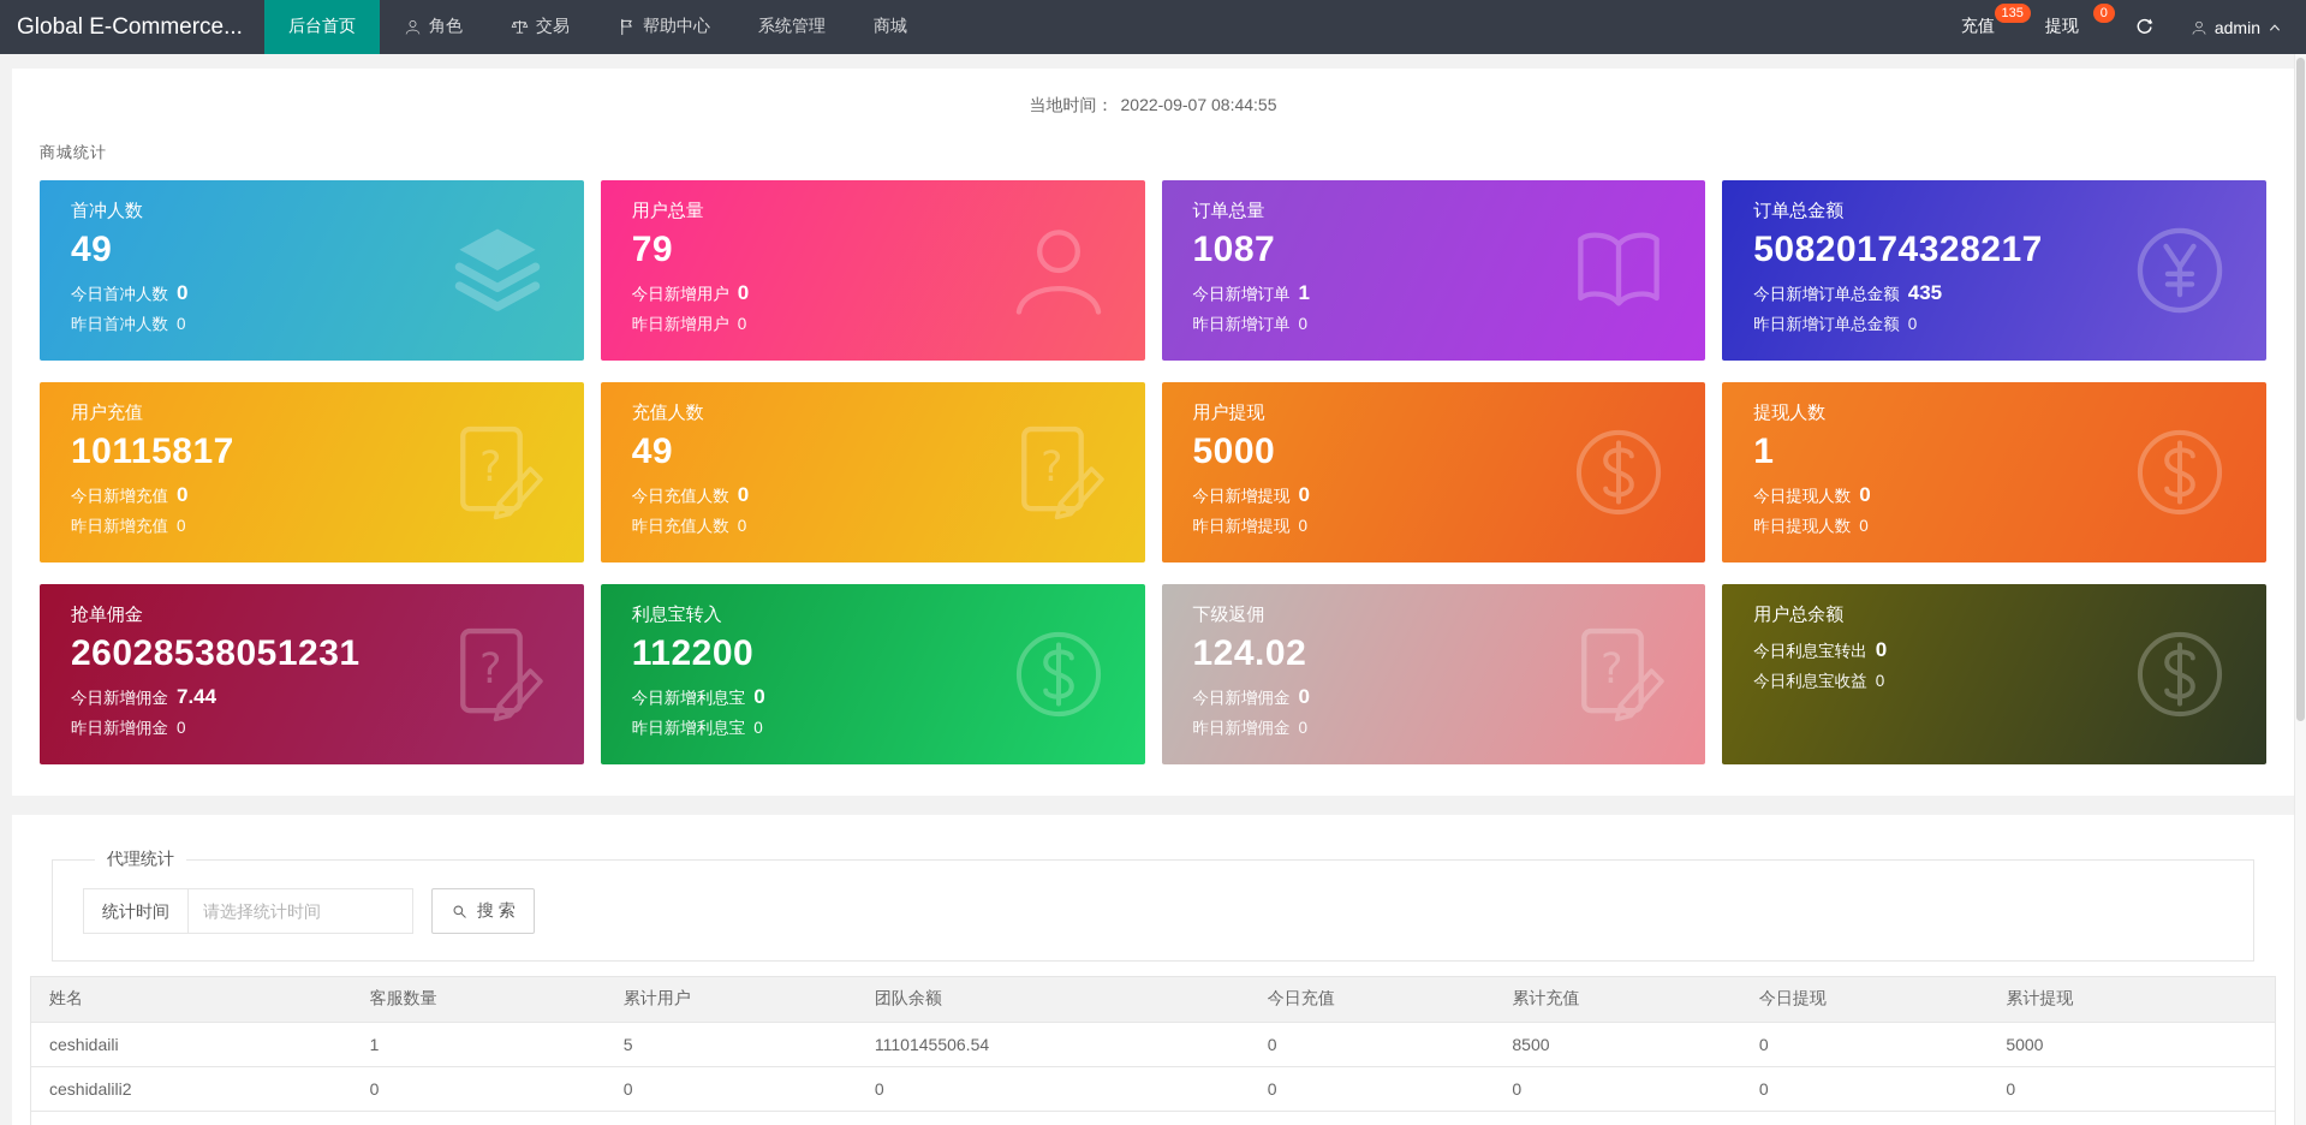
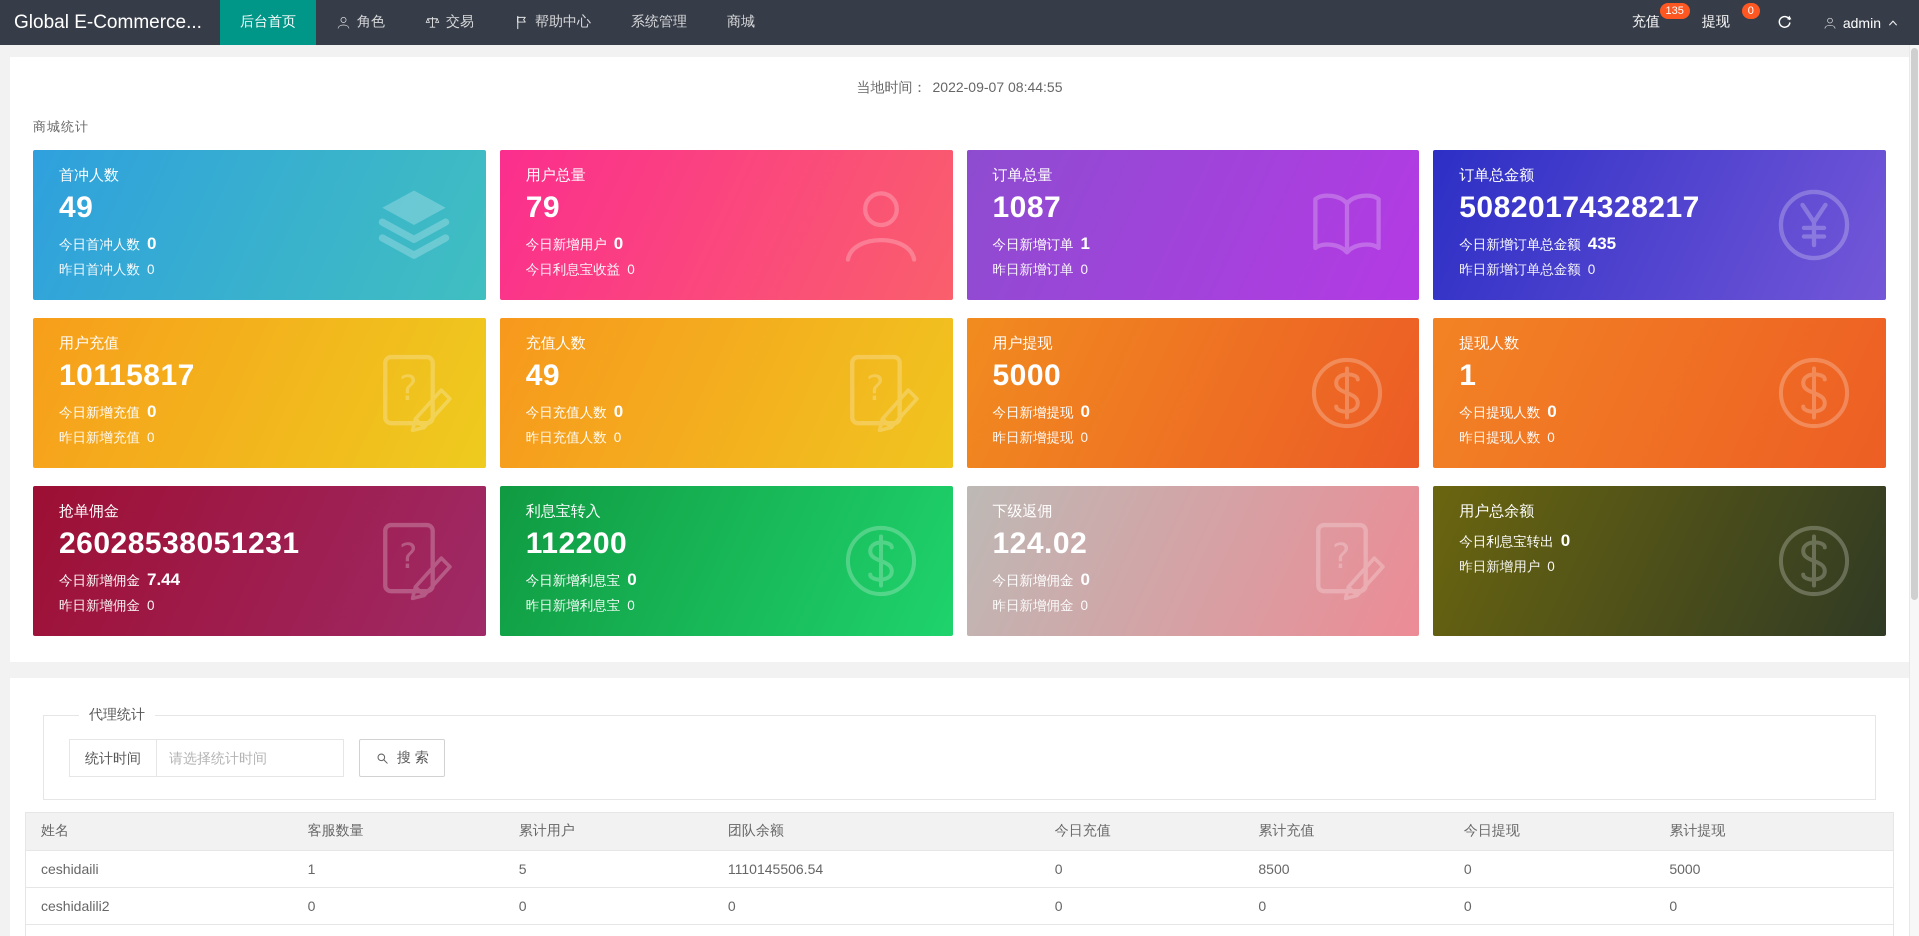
  Global E-Commerce...
  后台首页
  角色
  交易
  帮助中心
  系统管理
  商城
  充值
  135
  提现
  0
  admin
  当地时间： 2022-09-07 08:44:55
  商城统计
  首冲人数
  49
  今日首冲人数 0
  昨日首冲人数 0
  用户总量
  79
  今日新增用户 0
- 昨日新增用户 0
+ 今日利息宝收益 0
  订单总量
  1087
  今日新增订单 1
  昨日新增订单 0
  订单总金额
  50820174328217
  今日新增订单总金额 435
  昨日新增订单总金额 0
  用户充值
  10115817
  今日新增充值 0
  昨日新增充值 0
  充值人数
  49
  今日充值人数 0
  昨日充值人数 0
  用户提现
  5000
  今日新增提现 0
  昨日新增提现 0
  提现人数
  1
  今日提现人数 0
  昨日提现人数 0
  抢单佣金
  26028538051231
  今日新增佣金 7.44
  昨日新增佣金 0
  利息宝转入
  112200
  今日新增利息宝 0
  昨日新增利息宝 0
  下级返佣
  124.02
  今日新增佣金 0
  昨日新增佣金 0
  用户总余额
  今日利息宝转出 0
- 今日利息宝收益 0
+ 昨日新增用户 0
  代理统计
  统计时间
  请选择统计时间
  搜 索
  姓名	客服数量	累计用户	团队余额	今日充值	累计充值	今日提现	累计提现
  ceshidaili	1	5	1110145506.54	0	8500	0	5000
  ceshidalili2	0	0	0	0	0	0	0
